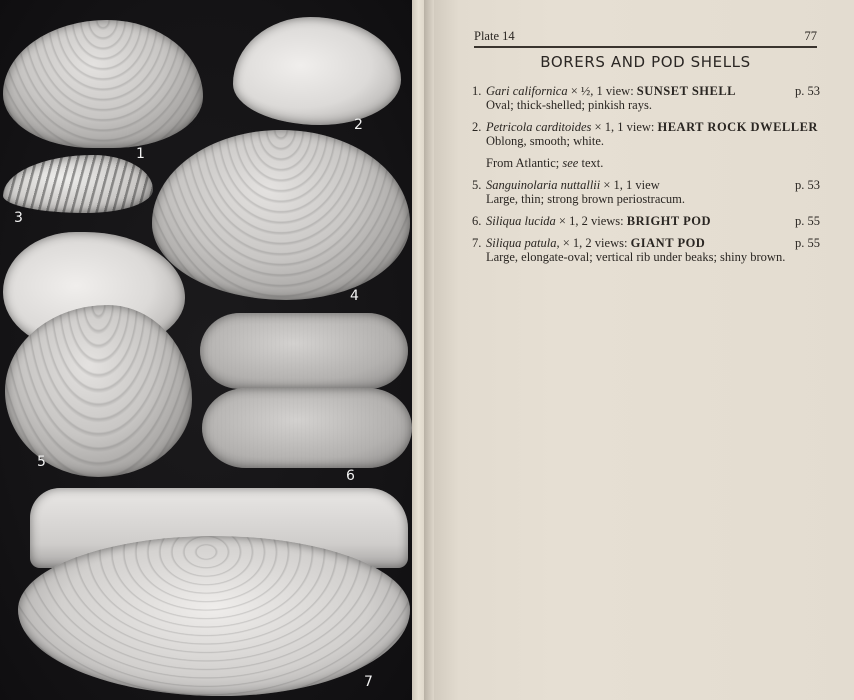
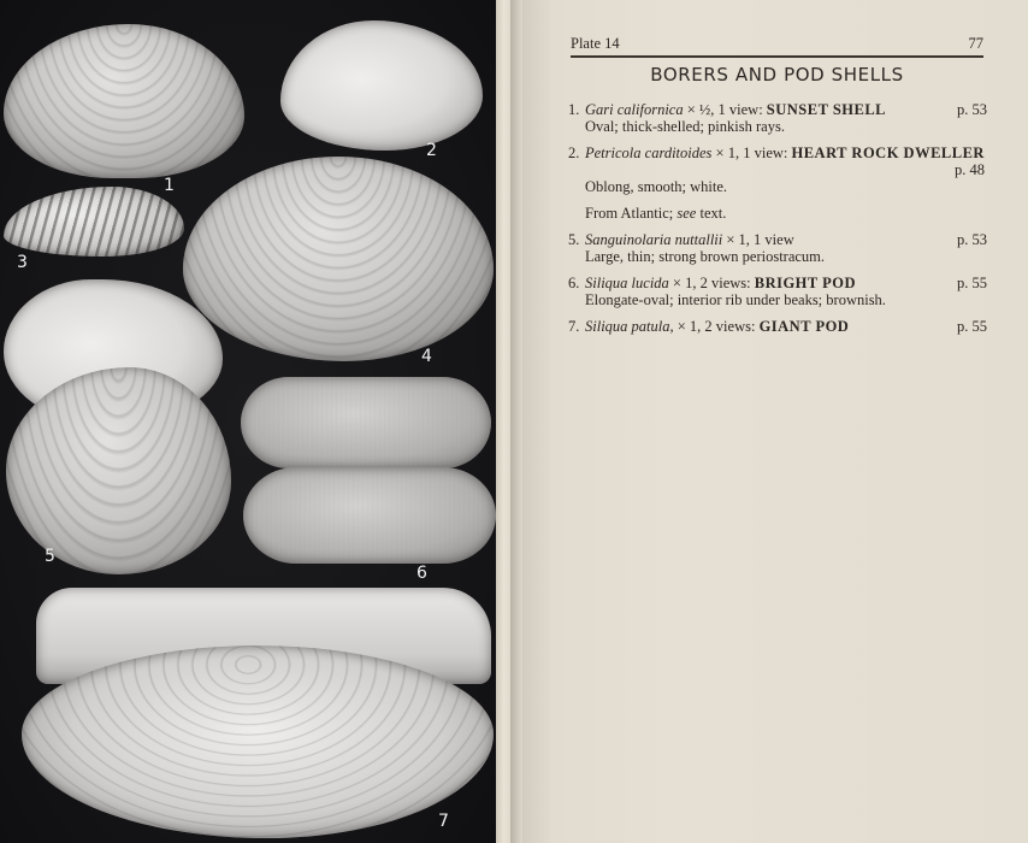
  1
  2
  3
  4
  5
  6
  7
  Plate 14
  77
  BORERS AND POD SHELLS
  1. Gari californica × ½, 1 view: SUNSET SHELL
  p. 53
  Oval; thick-shelled; pinkish rays.
  2. Petricola carditoides × 1, 1 view: HEART ROCK DWELLER
+ p. 48
  Oblong, smooth; white.
  From Atlantic; see text.
  5. Sanguinolaria nuttallii × 1, 1 view
  p. 53
  Large, thin; strong brown periostracum.
  6. Siliqua lucida × 1, 2 views: BRIGHT POD
  p. 55
+ Elongate-oval; interior rib under beaks; brownish.
  7. Siliqua patula, × 1, 2 views: GIANT POD
  p. 55
- Large, elongate-oval; vertical rib under beaks; shiny brown.
